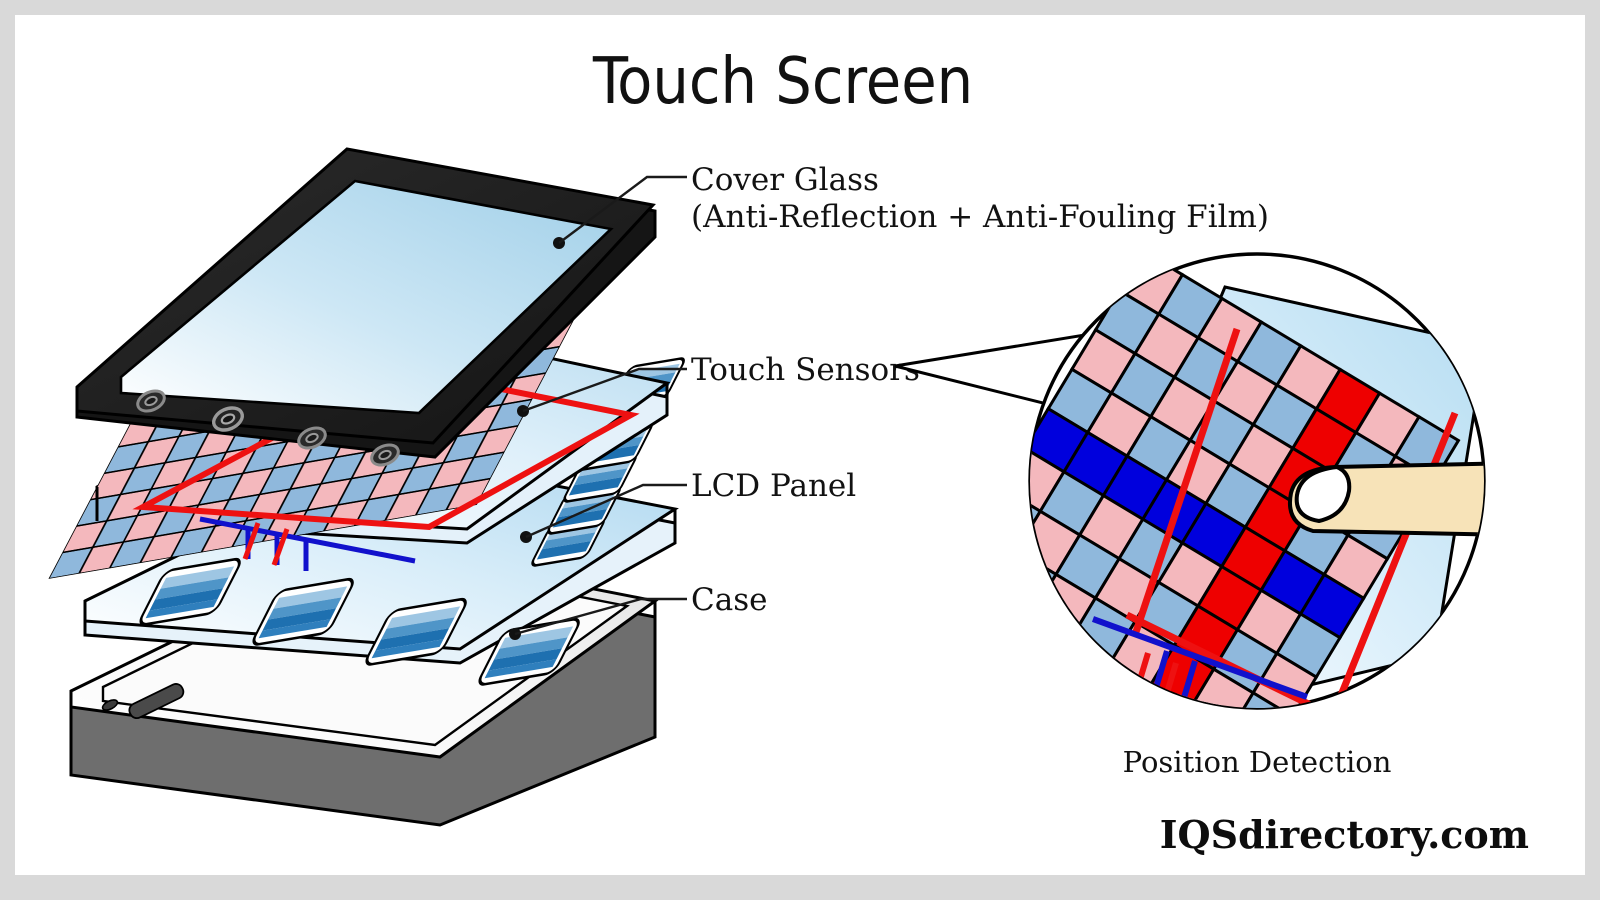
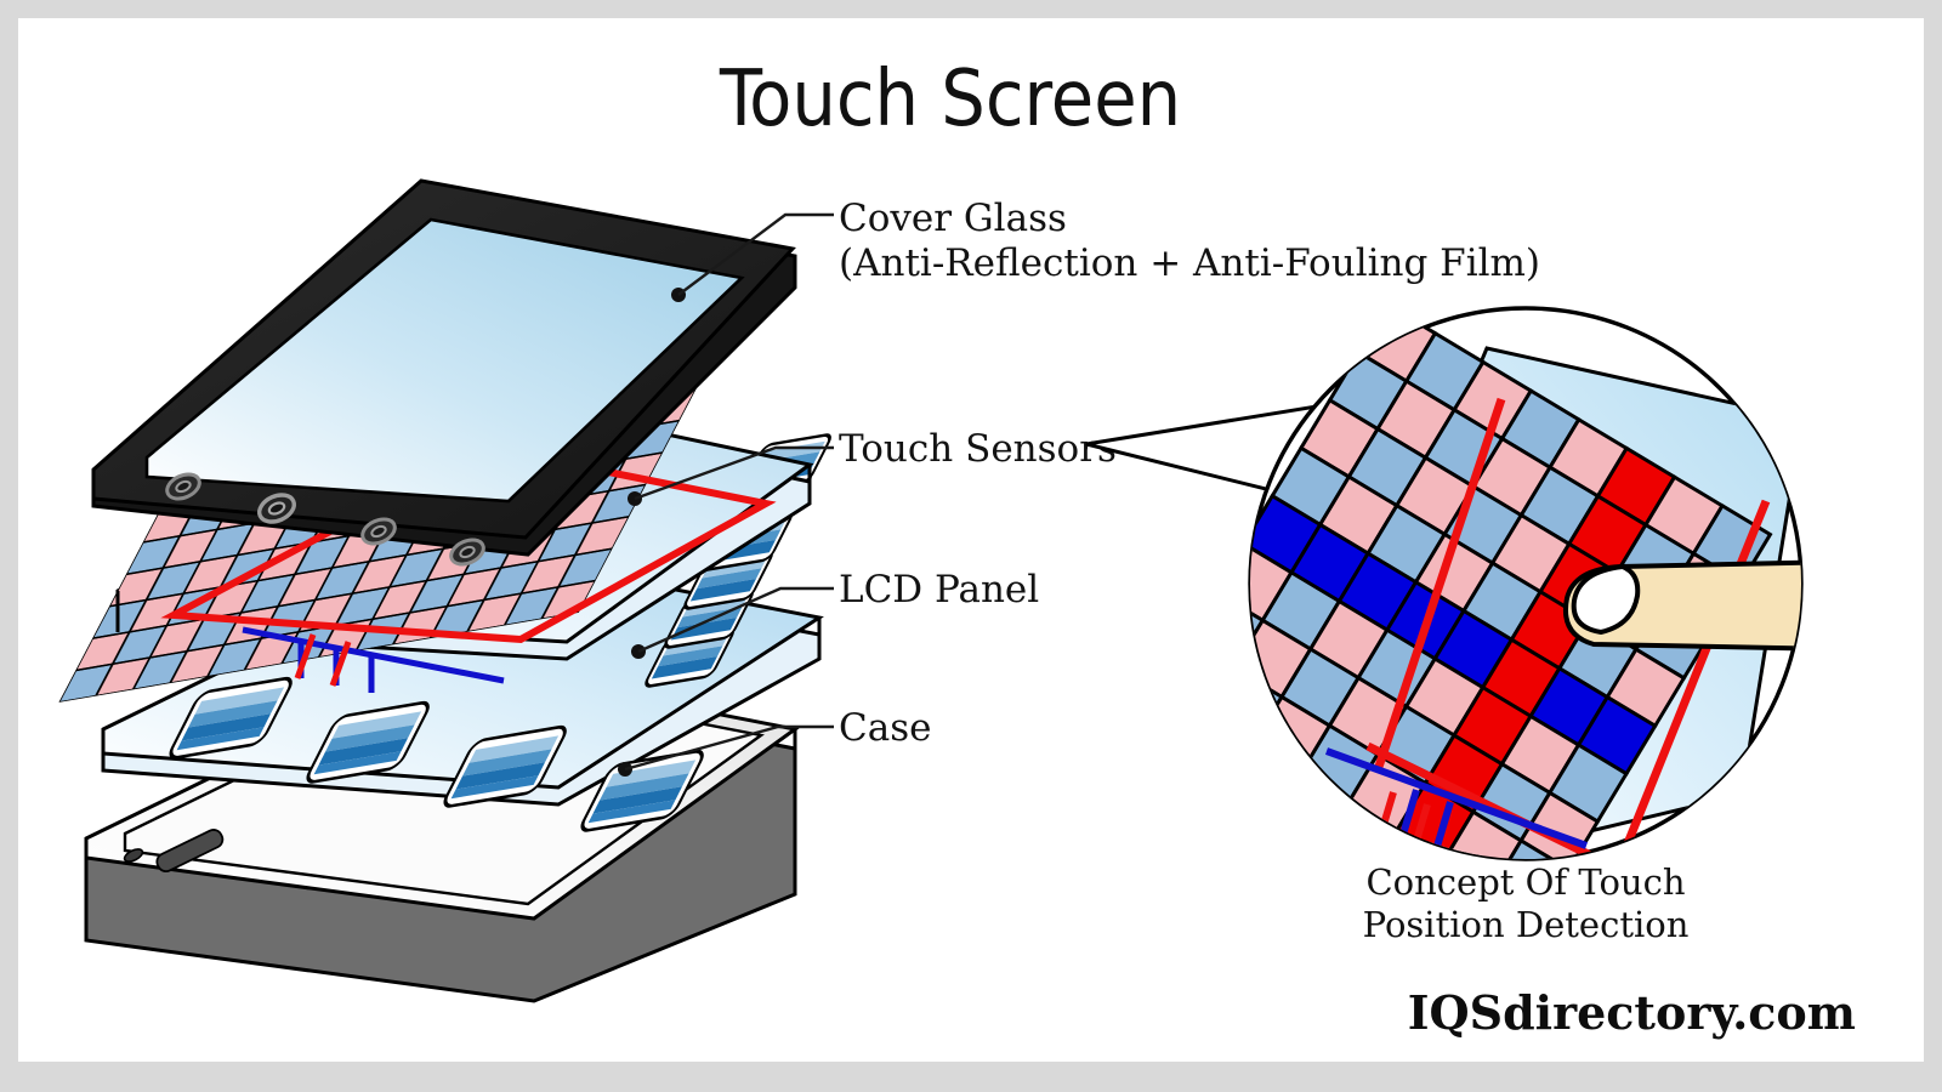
  Touch Screen
  Cover Glass
  (Anti-Reflection + Anti-Fouling Film)
  Touch Sensor
  LCD Panel
  Case
+ Concept Of Touch
  Position Detection
  IQSdirectory.com
